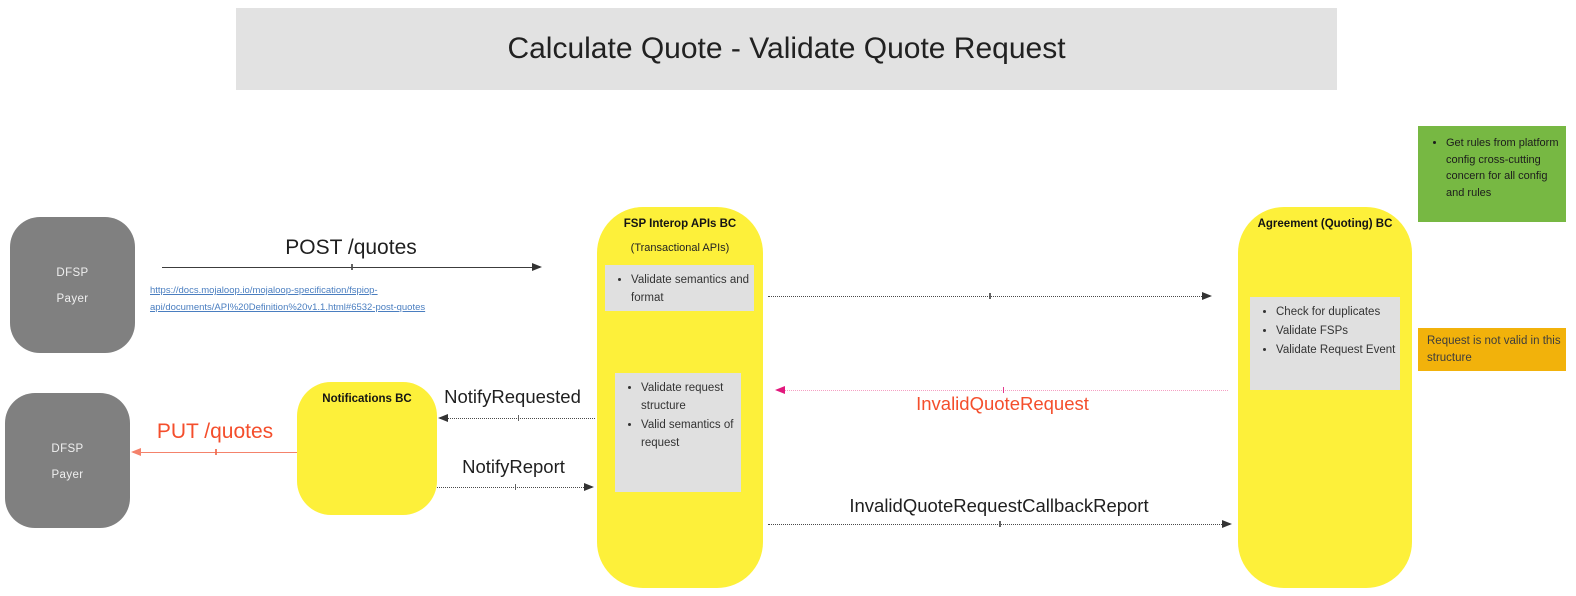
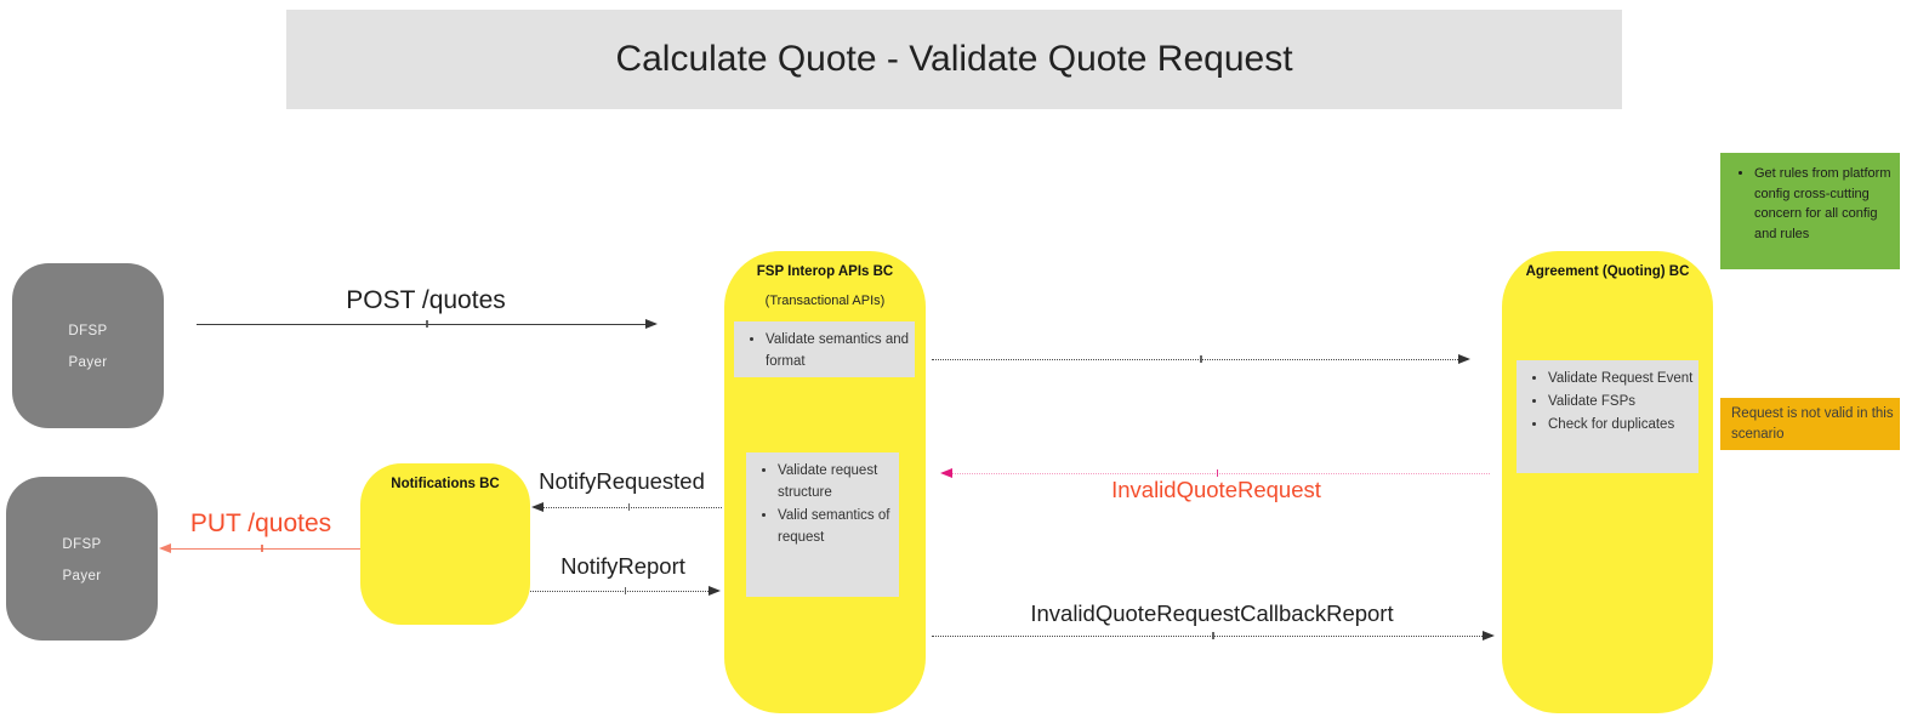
  Calculate Quote - Validate Quote Request
  DFSP
  Payer
  DFSP
  Payer
  Notifications BC
  FSP Interop APIs BC
  (Transactional APIs)
  Validate semantics and format
  Validate request structure
  Valid semantics of request
  Agreement (Quoting) BC
- Check for duplicates
+ Validate Request Event
  Validate FSPs
- Validate Request Event
+ Check for duplicates
  Get rules from platform config cross-cutting concern for all config and rules
- Request is not valid in this structure
+ Request is not valid in this scenario
  POST /quotes
- https://docs.mojaloop.io/mojaloop-specification/fspiop-
- api/documents/API%20Definition%20v1.1.html#6532-post-quotes
  InvalidQuoteRequest
  NotifyRequested
  NotifyReport
  PUT /quotes
  InvalidQuoteRequestCallbackReport
